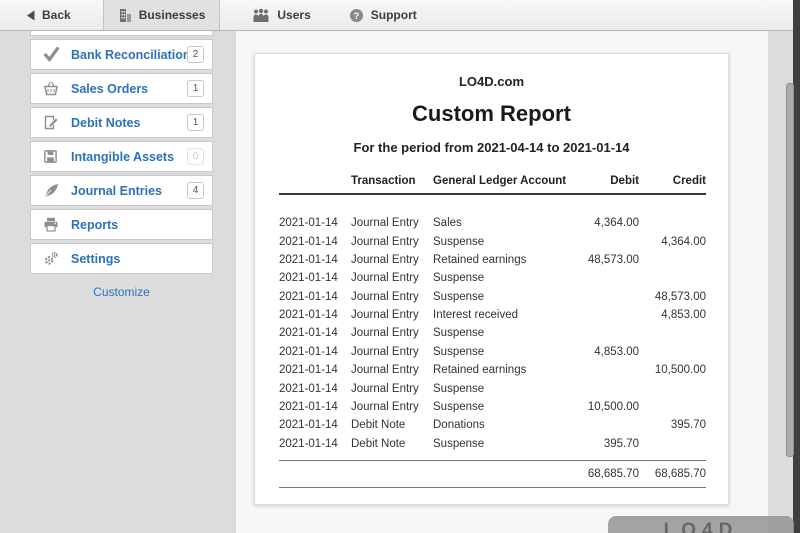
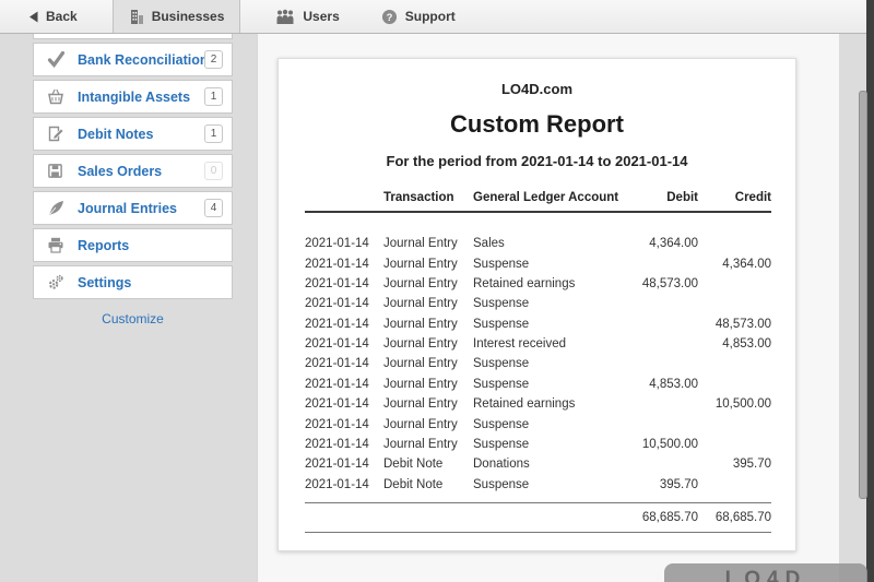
  Back
  Businesses
  Users
  ?
  Support
  Bank Reconciliatio
  2
- Sales Orders
+ Intangible Assets
  1
  Debit Notes
  1
- Intangible Assets
+ Sales Orders
  0
  Journal Entries
  4
  Reports
  Settings
  Customize
  LO4D.com
  Custom Report
- For the period from 2021-04-14 to 2021-01-14
+ For the period from 2021-01-14 to 2021-01-14
  	Transaction	General Ledger Account	Debit	Credit
  2021-01-14	Journal Entry	Sales	4,364.00
  2021-01-14	Journal Entry	Suspense		4,364.00
  2021-01-14	Journal Entry	Retained earnings	48,573.00
  2021-01-14	Journal Entry	Suspense
  2021-01-14	Journal Entry	Suspense		48,573.00
  2021-01-14	Journal Entry	Interest received		4,853.00
  2021-01-14	Journal Entry	Suspense
  2021-01-14	Journal Entry	Suspense	4,853.00
  2021-01-14	Journal Entry	Retained earnings		10,500.00
  2021-01-14	Journal Entry	Suspense
  2021-01-14	Journal Entry	Suspense	10,500.00
  2021-01-14	Debit Note	Donations		395.70
  2021-01-14	Debit Note	Suspense	395.70
  			68,685.70	68,685.70
  LO4D
